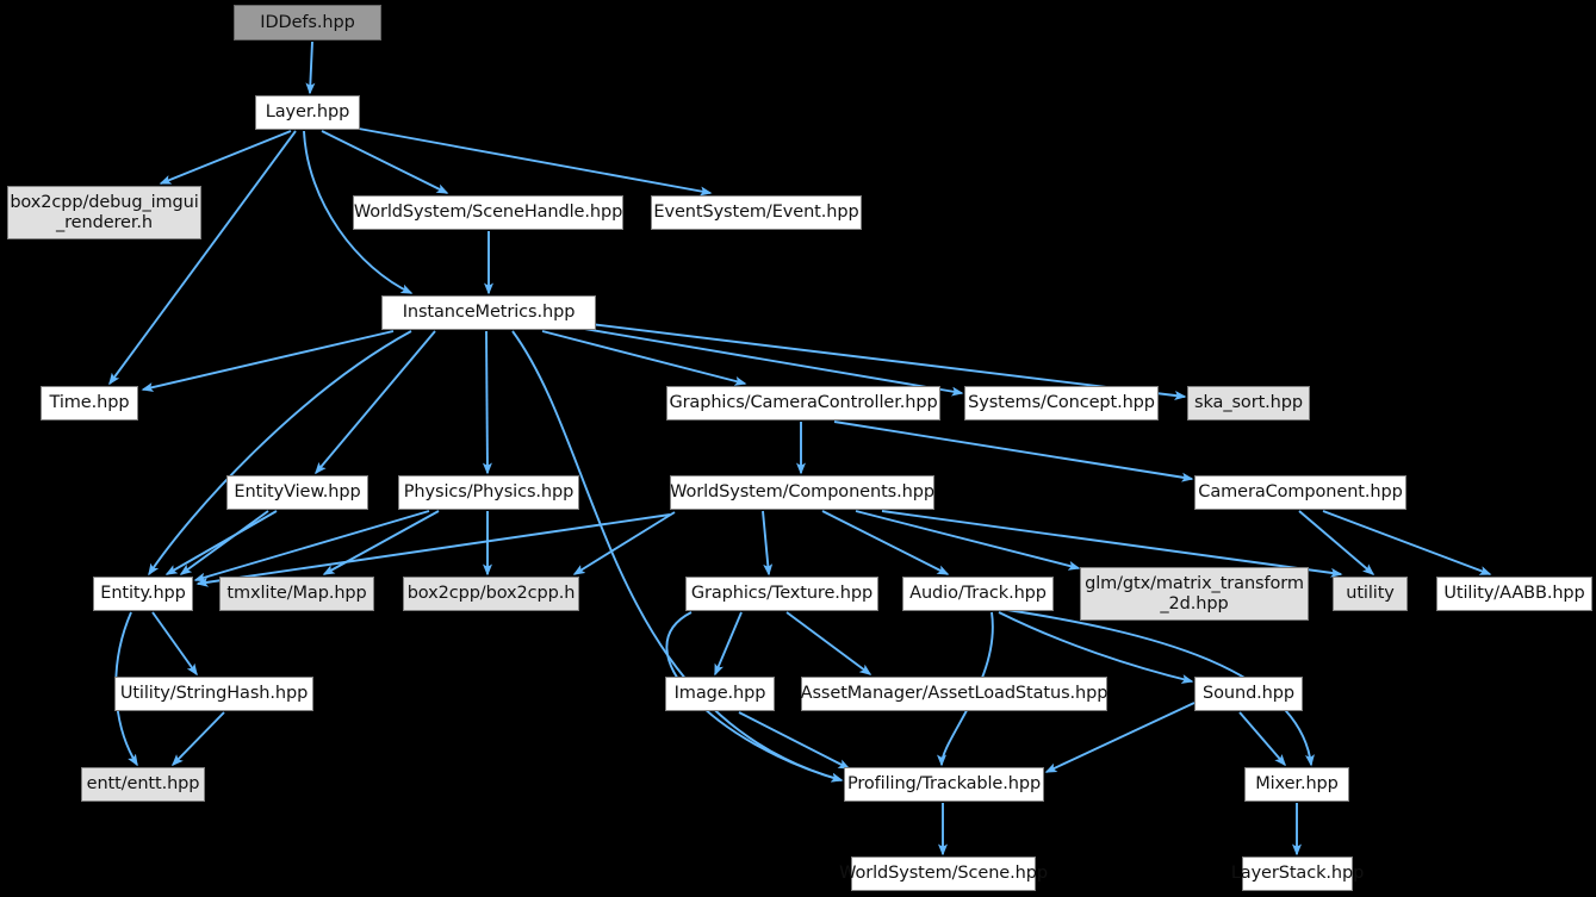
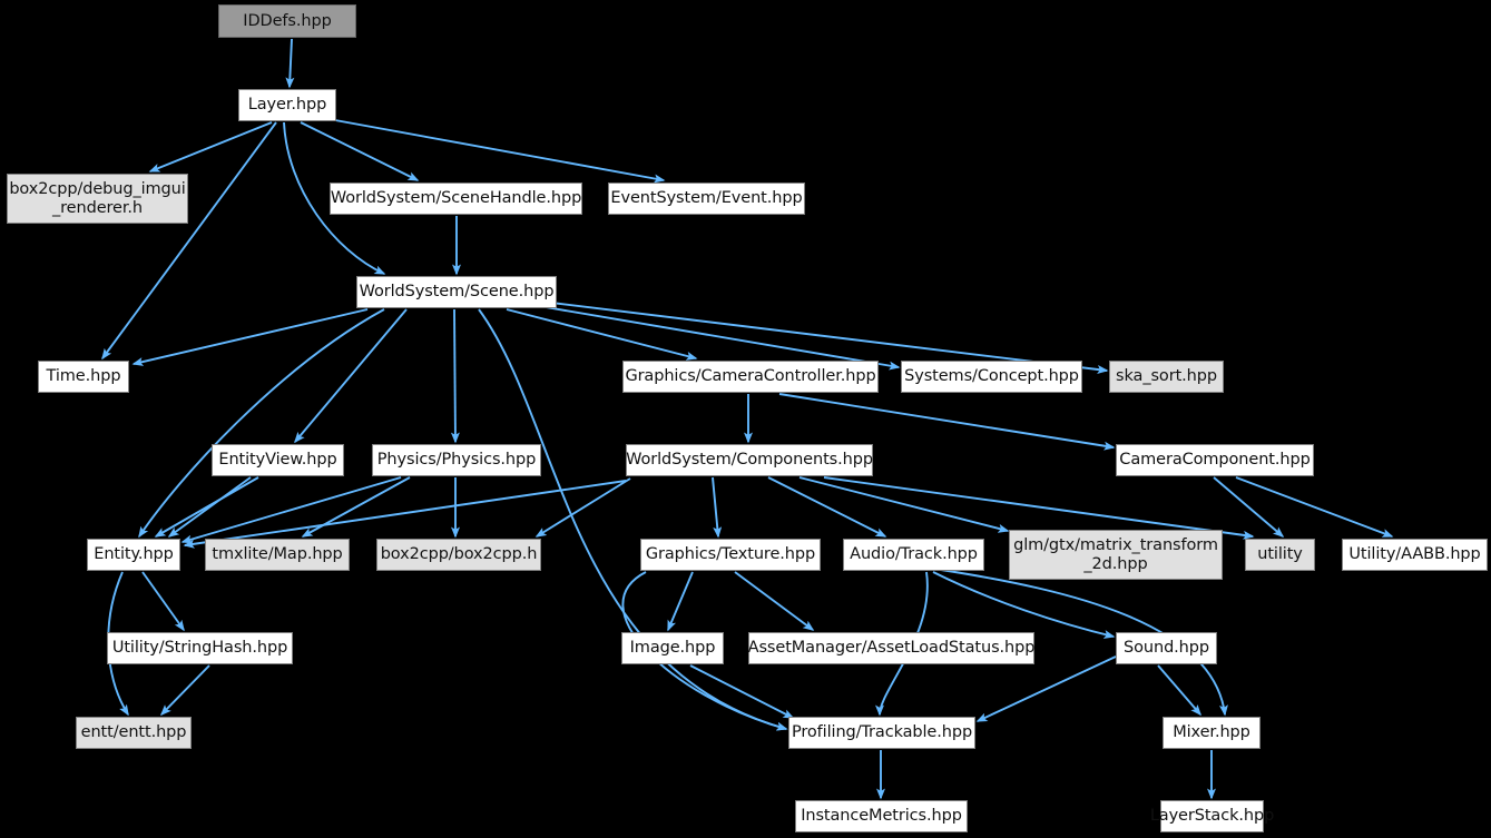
  IDDefs.hpp
  Layer.hpp
  box2cpp/debug_imgui
  _renderer.h
  WorldSystem/SceneHandle.hpp
  EventSystem/Event.hpp
- InstanceMetrics.hpp
+ WorldSystem/Scene.hpp
  Time.hpp
  Graphics/CameraController.hpp
  Systems/Concept.hpp
  ska_sort.hpp
  EntityView.hpp
  Physics/Physics.hpp
  WorldSystem/Components.hpp
  CameraComponent.hpp
  Entity.hpp
  tmxlite/Map.hpp
  box2cpp/box2cpp.h
  Graphics/Texture.hpp
  Audio/Track.hpp
  glm/gtx/matrix_transform
  _2d.hpp
  utility
  Utility/AABB.hpp
  Utility/StringHash.hpp
  Image.hpp
  AssetManager/AssetLoadStatus.hpp
  Sound.hpp
  entt/entt.hpp
  Profiling/Trackable.hpp
  Mixer.hpp
- WorldSystem/Scene.hpp
+ InstanceMetrics.hpp
  LayerStack.hpp
